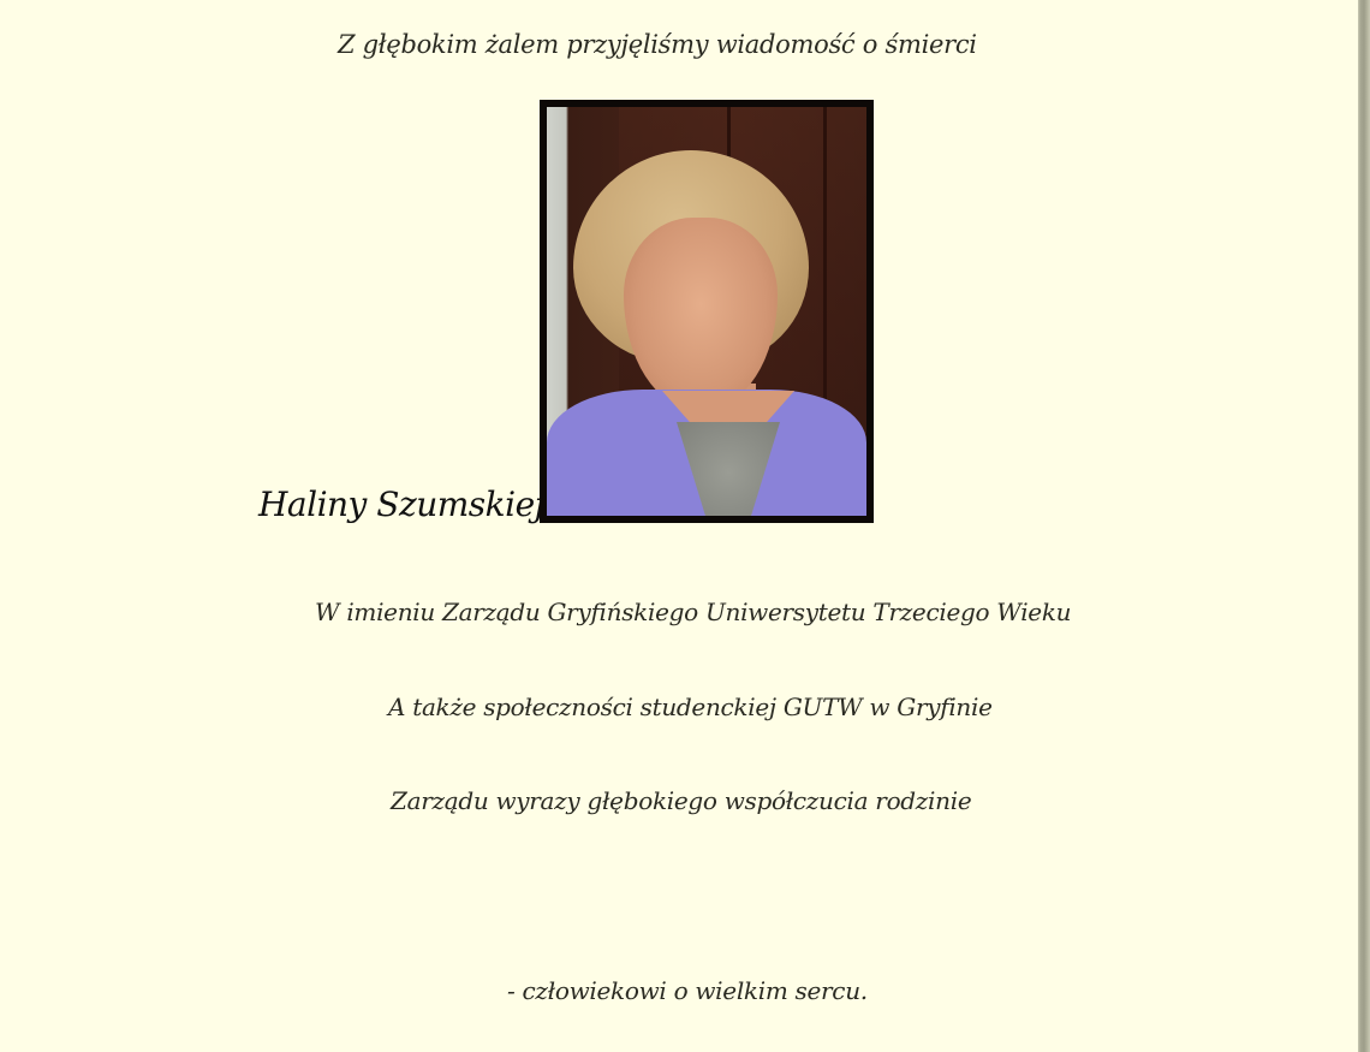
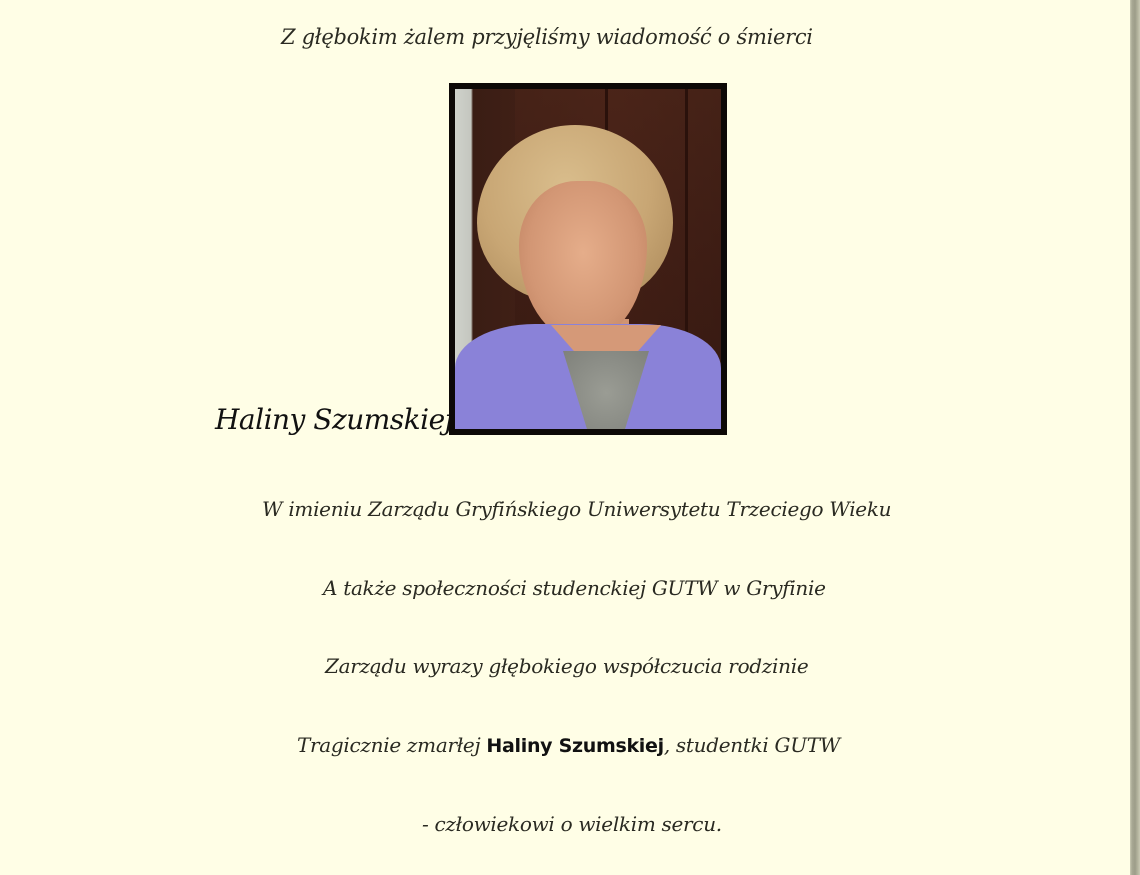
  Z głębokim żalem przyjęliśmy wiadomość o śmierci
  Haliny Szumskie
  W imieniu Zarządu Gryfińskiego Uniwersytetu Trzeciego Wieku
  A także społeczności studenckiej GUTW w Gryfinie
  Zarządu wyrazy głębokiego współczucia rodzinie
+ Tragicznie zmarłej Haliny Szumskiej, studentki GUTW
  - człowiekowi o wielkim sercu.
